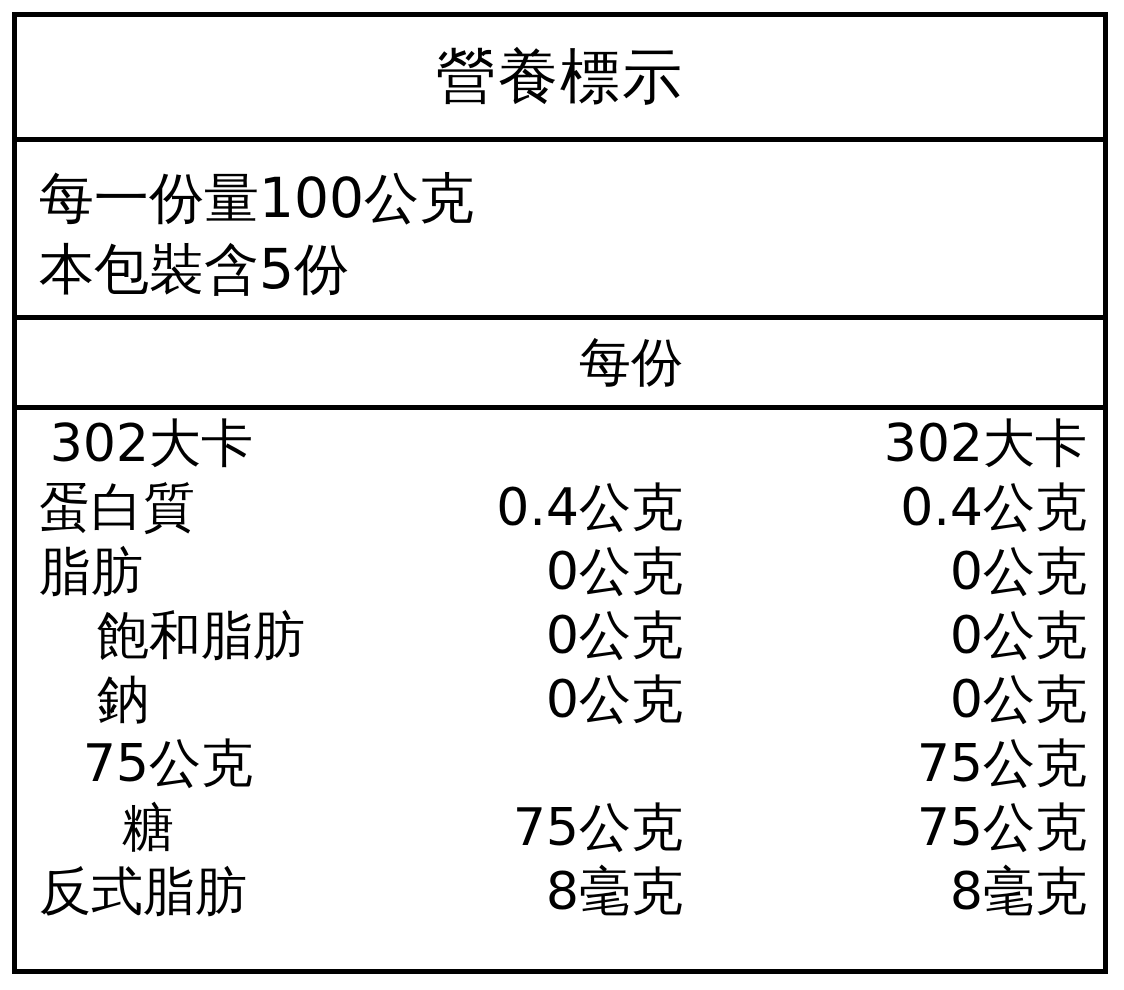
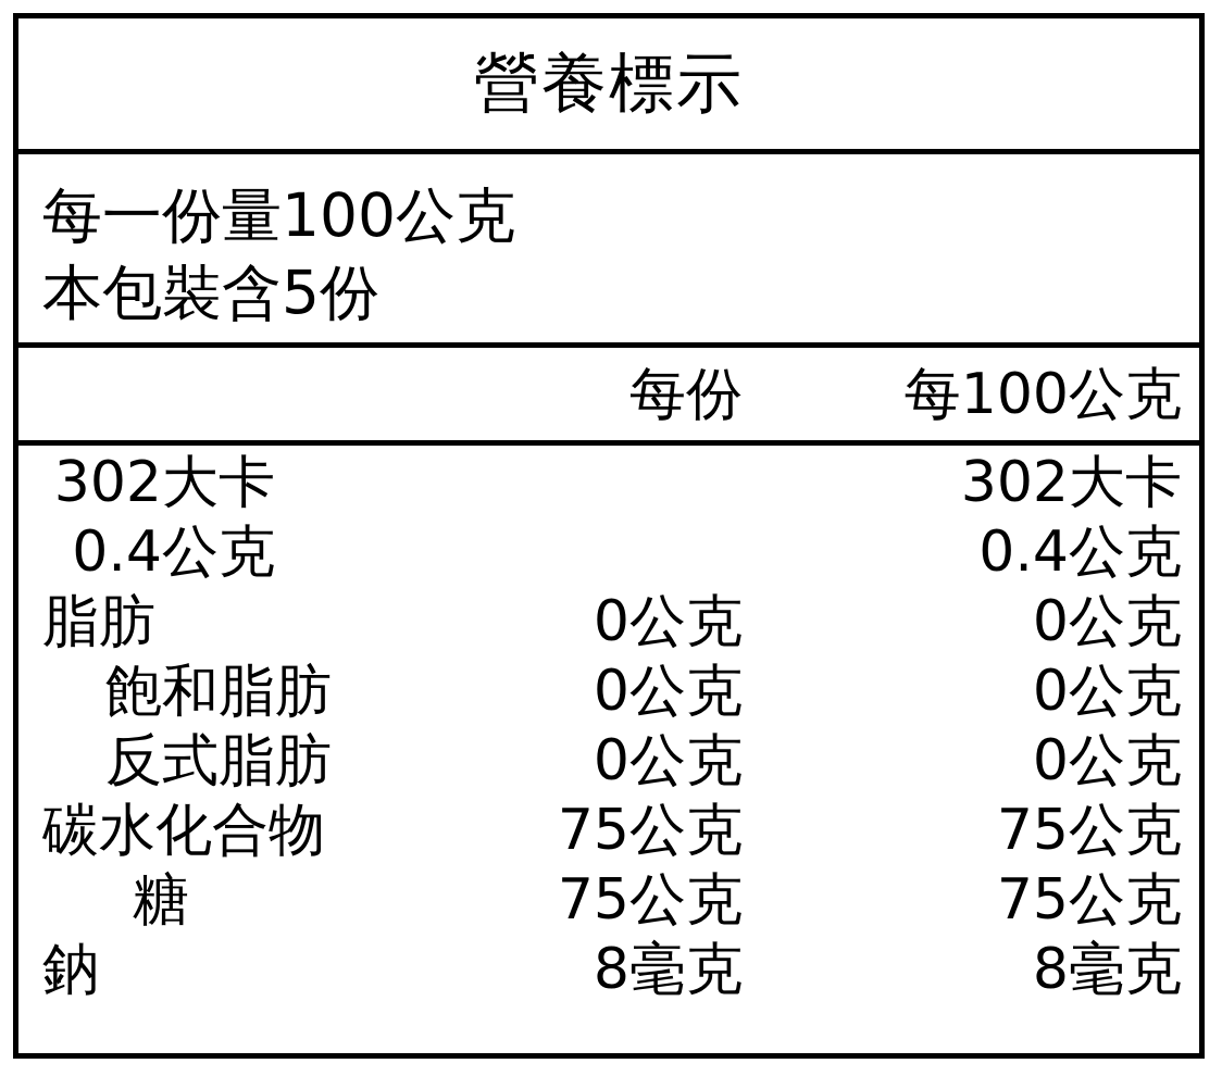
  營養標示
  每一份量100公克
  本包裝含5份
  每份
+ 每100公克
  302大卡
  302大卡
- 蛋白質
  0.4公克
  0.4公克
  脂肪
  0公克
  0公克
  飽和脂肪
  0公克
  0公克
- 鈉
+ 反式脂肪
  0公克
  0公克
+ 碳水化合物
  75公克
  75公克
  糖
  75公克
  75公克
- 反式脂肪
+ 鈉
  8毫克
  8毫克
